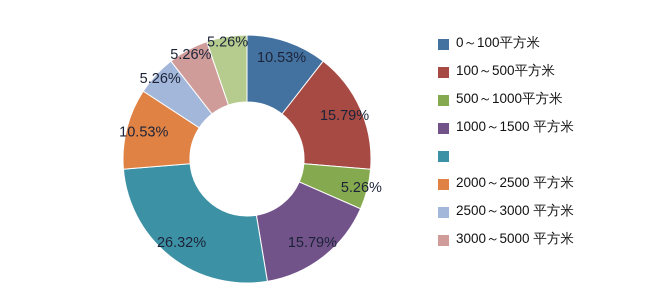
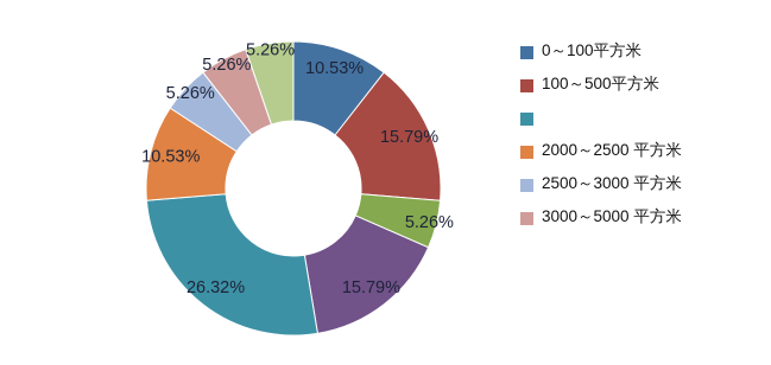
  10.53%
  15.79%
  5.26%
  15.79%
  26.32%
  10.53%
  5.26%
  5.26%
  5.26%
  0～100平方米
  100～500平方米
- 500～1000平方米
- 1000～1500 平方米
  2000～2500 平方米
  2500～3000 平方米
  3000～5000 平方米
